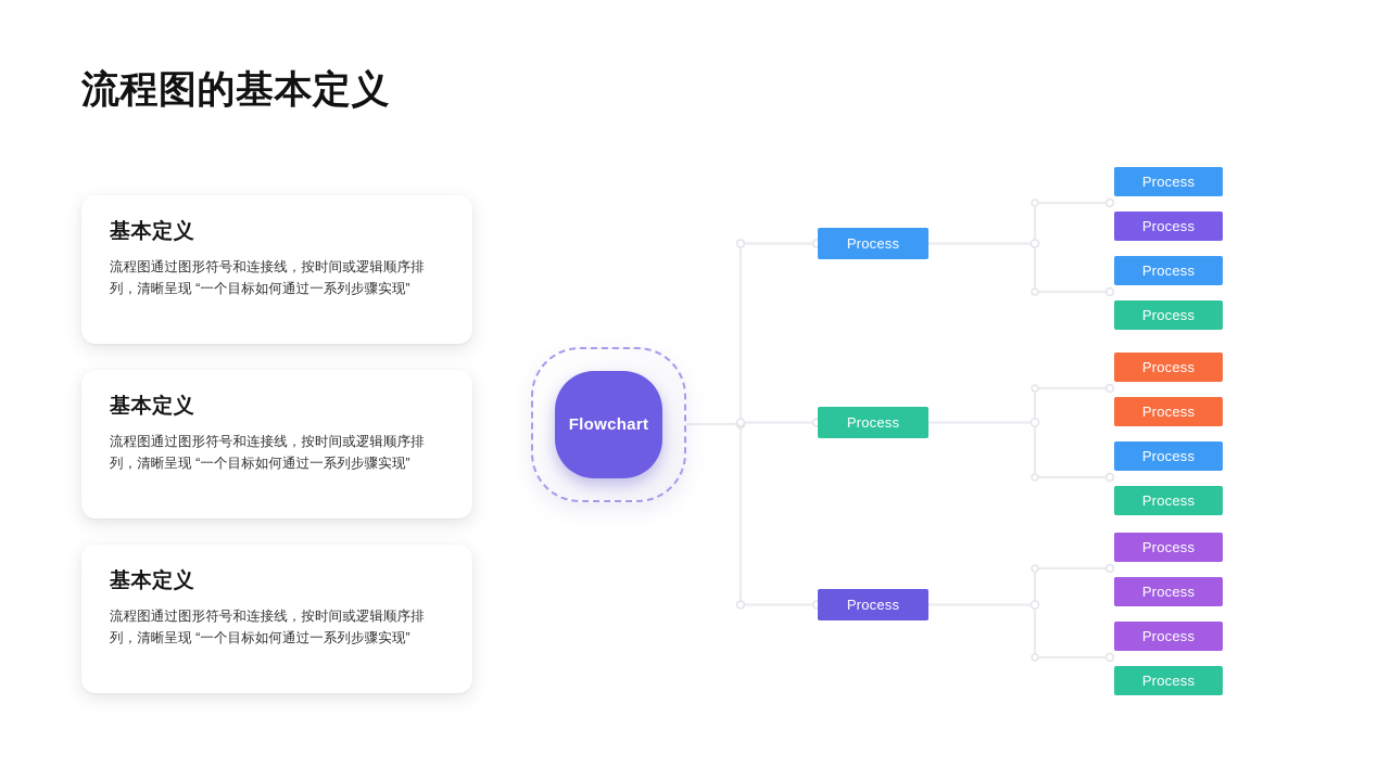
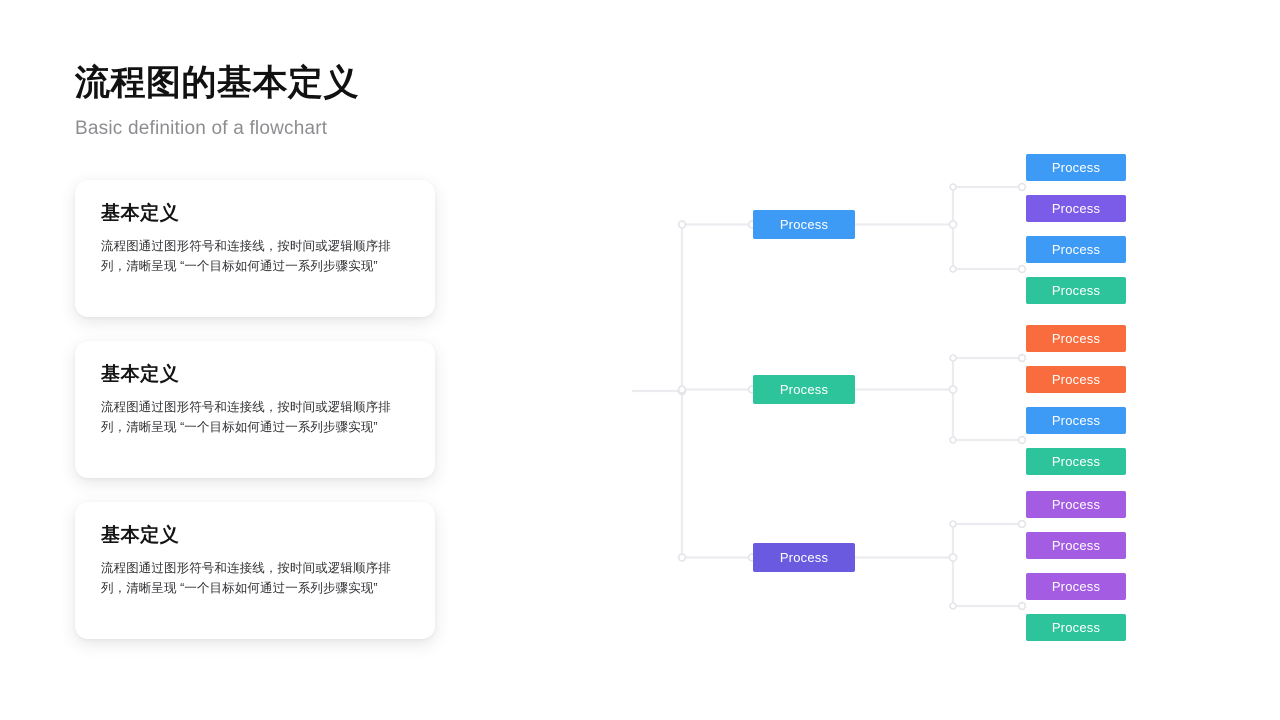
  流程图的基本定义
+ Basic definition of a flowchart
  基本定义
  流程图通过图形符号和连接线，按时间或逻辑顺序排列，清晰呈现 “一个目标如何通过一系列步骤实现”
  基本定义
  流程图通过图形符号和连接线，按时间或逻辑顺序排列，清晰呈现 “一个目标如何通过一系列步骤实现”
  基本定义
  流程图通过图形符号和连接线，按时间或逻辑顺序排列，清晰呈现 “一个目标如何通过一系列步骤实现”
- Flowchart
  Process
  Process
  Process
  Process
  Process
  Process
  Process
  Process
  Process
  Process
  Process
  Process
  Process
  Process
  Process
